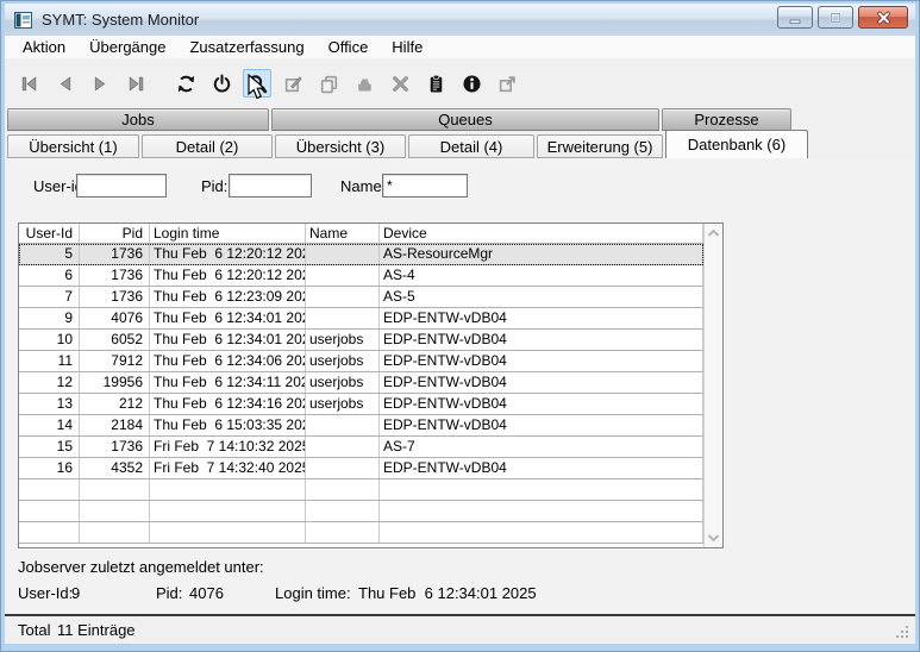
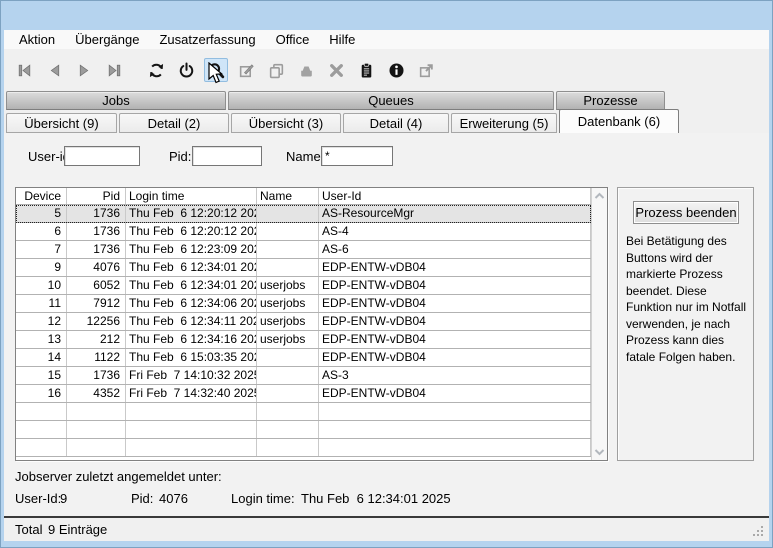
- SYMT: System Monitor
  Aktion
  Übergänge
  Zusatzerfassung
  Office
  Hilfe
  Jobs
  Queues
  Prozesse
- Übersicht (1)
+ Übersicht (9)
  Detail (2)
  Übersicht (3)
  Detail (4)
  Erweiterung (5)
  Datenbank (6)
  User-i
  Pid:
  Name
  *
- User-Id
+ Device
  Pid
  Login time
  Name
- Device
+ User-Id
  5
  1736
  Thu Feb 6 12:20:12 20
  AS-ResourceMgr
  6
  1736
  Thu Feb 6 12:20:12 20
  AS-4
  7
  1736
  Thu Feb 6 12:23:09 20
- AS-5
+ AS-6
  9
  4076
  Thu Feb 6 12:34:01 20
  EDP-ENTW-vDB04
  10
  6052
  Thu Feb 6 12:34:01 20
  userjobs
  EDP-ENTW-vDB04
  11
  7912
  Thu Feb 6 12:34:06 20
  userjobs
  EDP-ENTW-vDB04
  12
- 19956
+ 12256
  Thu Feb 6 12:34:11 202
  userjobs
  EDP-ENTW-vDB04
  13
  212
  Thu Feb 6 12:34:16 20
  userjobs
  EDP-ENTW-vDB04
  14
- 2184
+ 1122
  Thu Feb 6 15:03:35 20
  EDP-ENTW-vDB04
  15
  1736
  Fri Feb 7 14:10:32 202
- AS-7
+ AS-3
  16
  4352
  Fri Feb 7 14:32:40 202
  EDP-ENTW-vDB04
+ Prozess beenden
+ Bei Betätigung des Buttons wird der markierte Prozess beendet. Diese Funktion nur im Notfall verwenden, je nach Prozess kann dies fatale Folgen haben.
  Jobserver zuletzt angemeldet unter:
  User-Id:
  9
  Pid:
  4076
  Login time:
  Thu Feb 6 12:34:01 2025
  Total
- 11 Einträge
+ 9 Einträge
